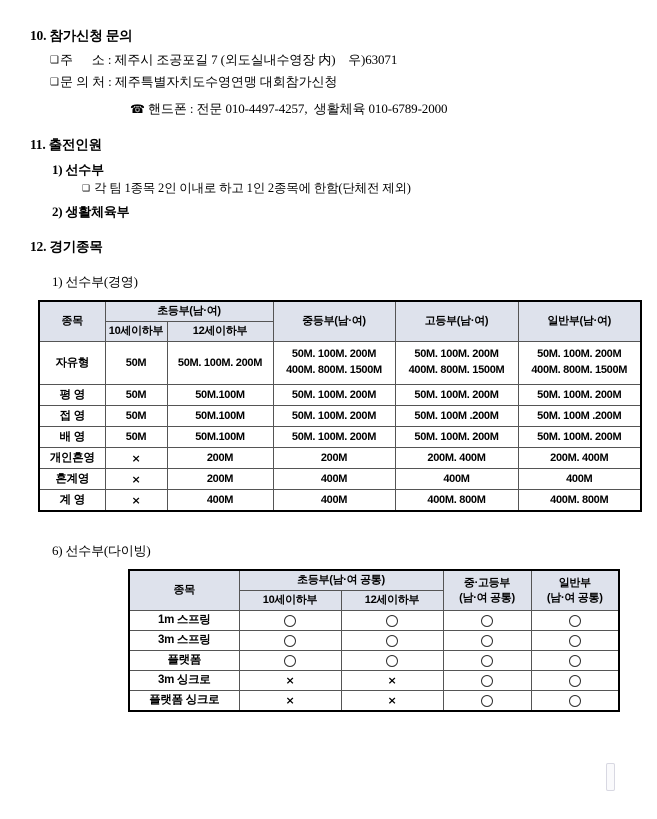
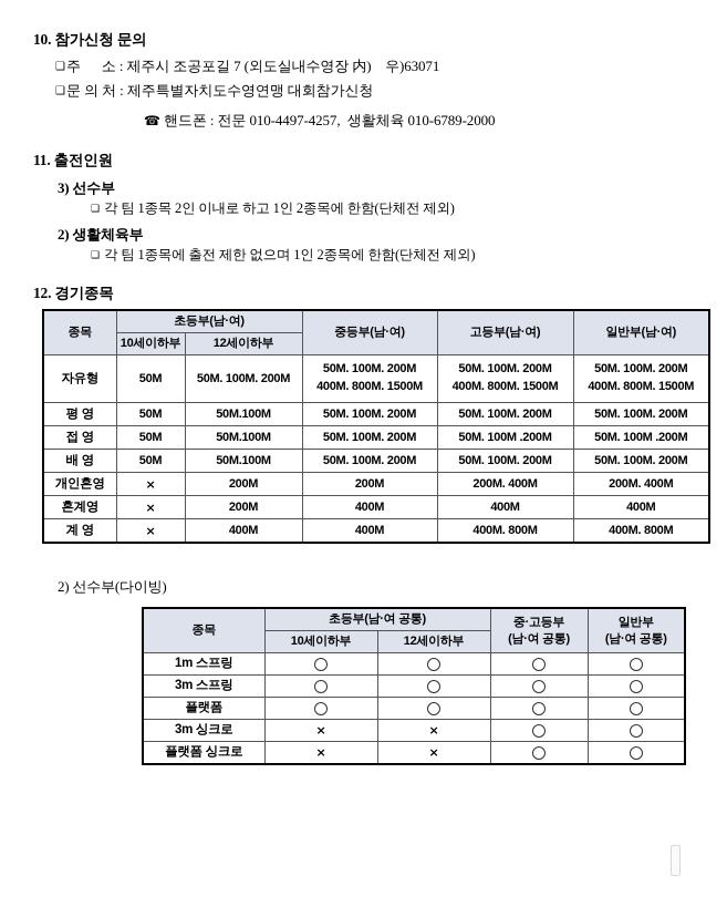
  10. 참가신청 문의
  ❑주 소 : 제주시 조공포길 7 (외도실내수영장 内) 우)63071
  ❑문 의 처 : 제주특별자치도수영연맹 대회참가신청
  ☎ 핸드폰 : 전문 010-4497-4257, 생활체육 010-6789-2000
  11. 출전인원
- 1) 선수부
+ 3) 선수부
  ❑ 각 팀 1종목 2인 이내로 하고 1인 2종목에 한함(단체전 제외)
  2) 생활체육부
+ ❑ 각 팀 1종목에 출전 제한 없으며 1인 2종목에 한함(단체전 제외)
  12. 경기종목
- 1) 선수부(경영)
  종목	초등부(남·여)	중등부(남·여)	고등부(남·여)	일반부(남·여)
  10세이하부	12세이하부
  자유형	50M	50M. 100M. 200M	50M. 100M. 200M 400M. 800M. 1500M	50M. 100M. 200M 400M. 800M. 1500M	50M. 100M. 200M 400M. 800M. 1500M
  평 영	50M	50M.100M	50M. 100M. 200M	50M. 100M. 200M	50M. 100M. 200M
  접 영	50M	50M.100M	50M. 100M. 200M	50M. 100M .200M	50M. 100M .200M
  배 영	50M	50M.100M	50M. 100M. 200M	50M. 100M. 200M	50M. 100M. 200M
  개인혼영	×	200M	200M	200M. 400M	200M. 400M
  혼계영	×	200M	400M	400M	400M
  계 영	×	400M	400M	400M. 800M	400M. 800M
- 6) 선수부(다이빙)
+ 2) 선수부(다이빙)
  종목	초등부(남·여 공통)	중·고등부 (남·여 공통)	일반부 (남·여 공통)
  10세이하부	12세이하부
  1m 스프링
  3m 스프링
  플랫폼
  3m 싱크로	×	×
  플랫폼 싱크로	×	×
